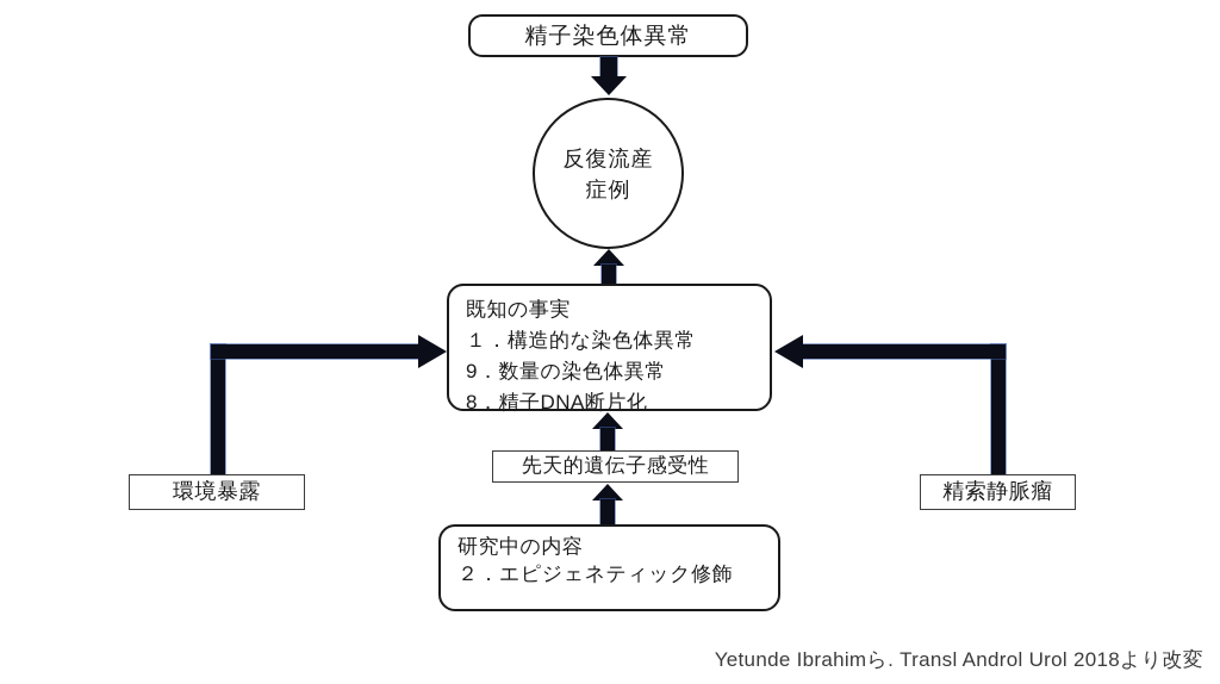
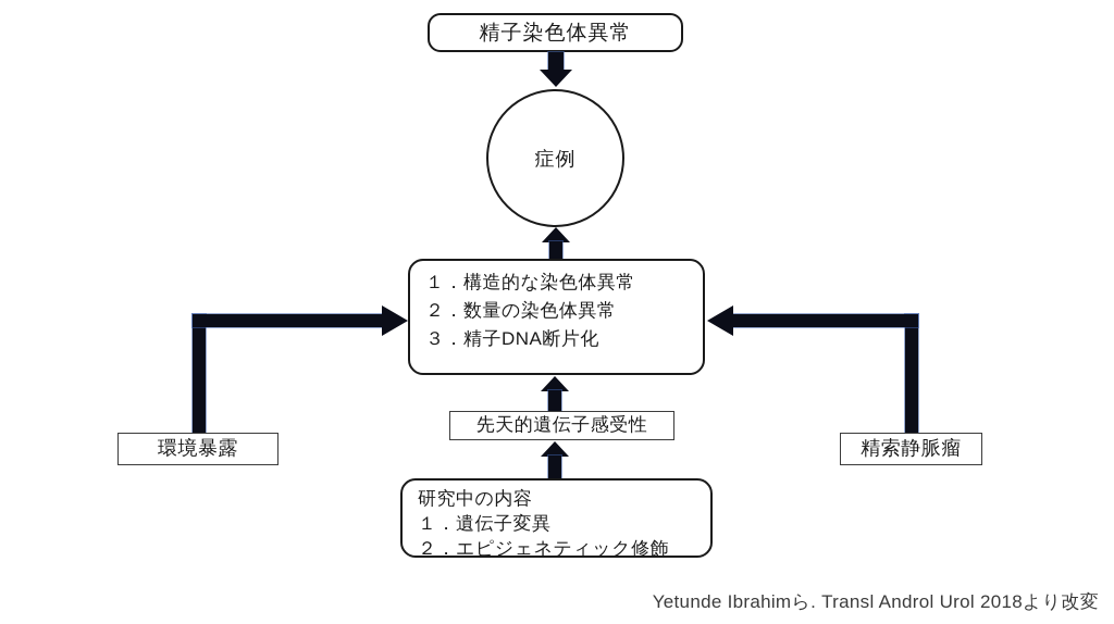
  精子染色体異常
- 反復流産
  症例
- 既知の事実
  １．構造的な染色体異常
- 9．数量の染色体異常
+ ２．数量の染色体異常
- 8．精子DNA断片化
+ ３．精子DNA断片化
  環境暴露
  精索静脈瘤
  先天的遺伝子感受性
  研究中の内容
+ １．遺伝子変異
  ２．エピジェネティック修飾
  Yetunde Ibrahimら. Transl Androl Urol 2018より改変
